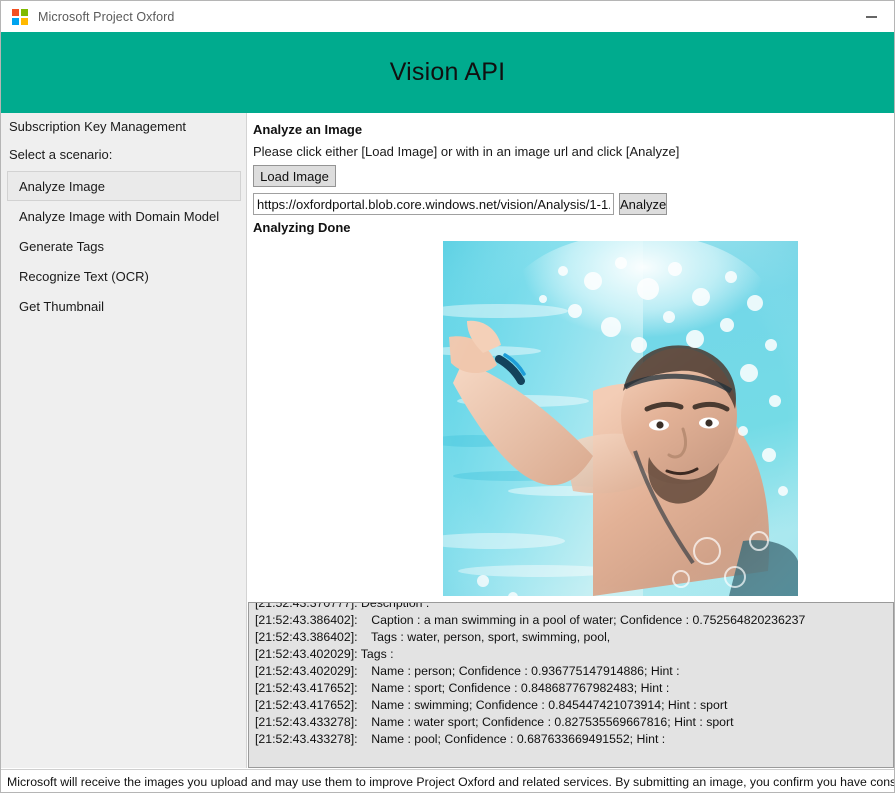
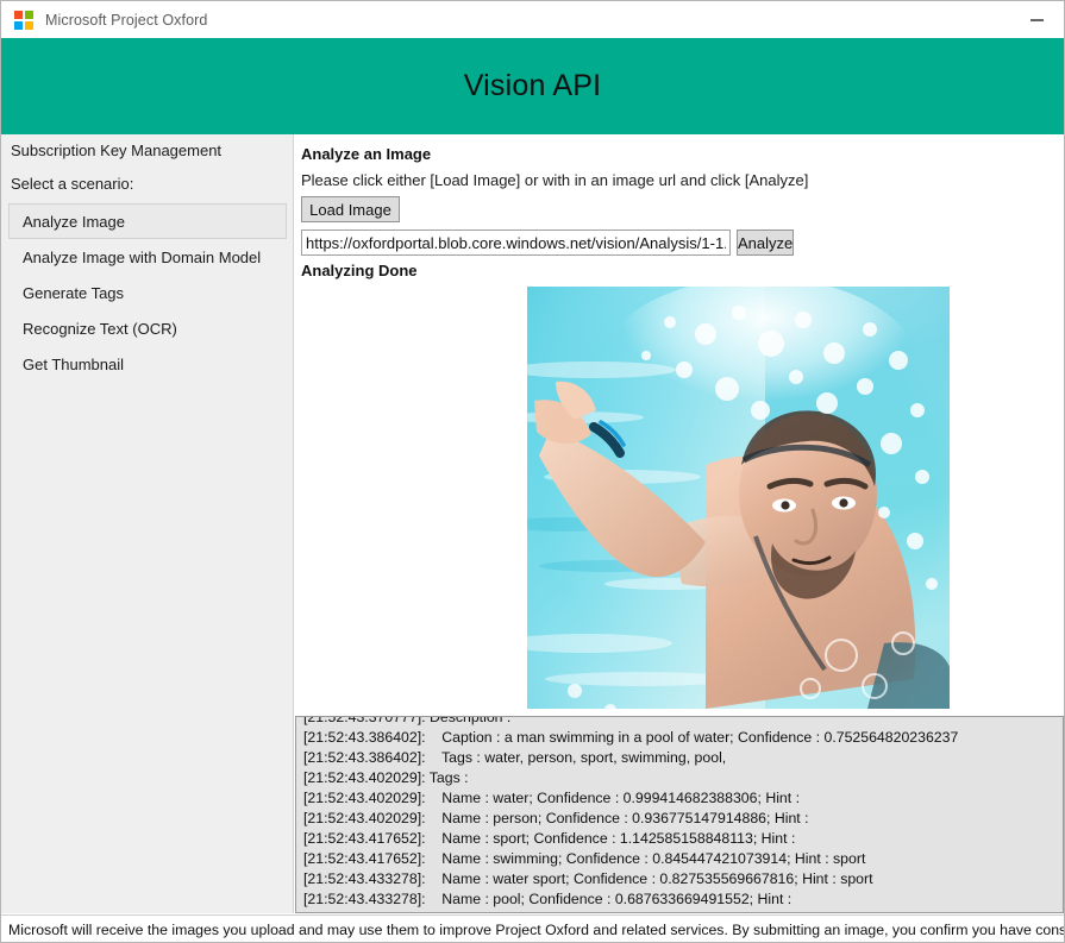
  Microsoft Project Oxford
  Vision API
  Subscription Key Management
  Select a scenario:
  Analyze Image
  Analyze Image with Domain Model
  Generate Tags
  Recognize Text (OCR)
  Get Thumbnail
  Analyze an Image
  Please click either [Load Image] or with in an image url and click [Analyze]
  Load Image
  https://oxfordportal.blob.core.windows.net/vision/Analysis/1-1.
  Analyze
  Analyzing Done
  [21:52:43.370777]: Description :
  [21:52:43.386402]: Caption : a man swimming in a pool of water; Confidence : 0.752564820236237
  [21:52:43.386402]: Tags : water, person, sport, swimming, pool,
  [21:52:43.402029]: Tags :
+ [21:52:43.402029]: Name : water; Confidence : 0.999414682388306; Hint :
  [21:52:43.402029]: Name : person; Confidence : 0.936775147914886; Hint :
- [21:52:43.417652]: Name : sport; Confidence : 0.848687767982483; Hint :
+ [21:52:43.417652]: Name : sport; Confidence : 1.142585158848113; Hint :
  [21:52:43.417652]: Name : swimming; Confidence : 0.845447421073914; Hint : sport
  [21:52:43.433278]: Name : water sport; Confidence : 0.827535569667816; Hint : sport
  [21:52:43.433278]: Name : pool; Confidence : 0.687633669491552; Hint :
  Microsoft will receive the images you upload and may use them to improve Project Oxford and related services. By submitting an image, you confirm you have cons
